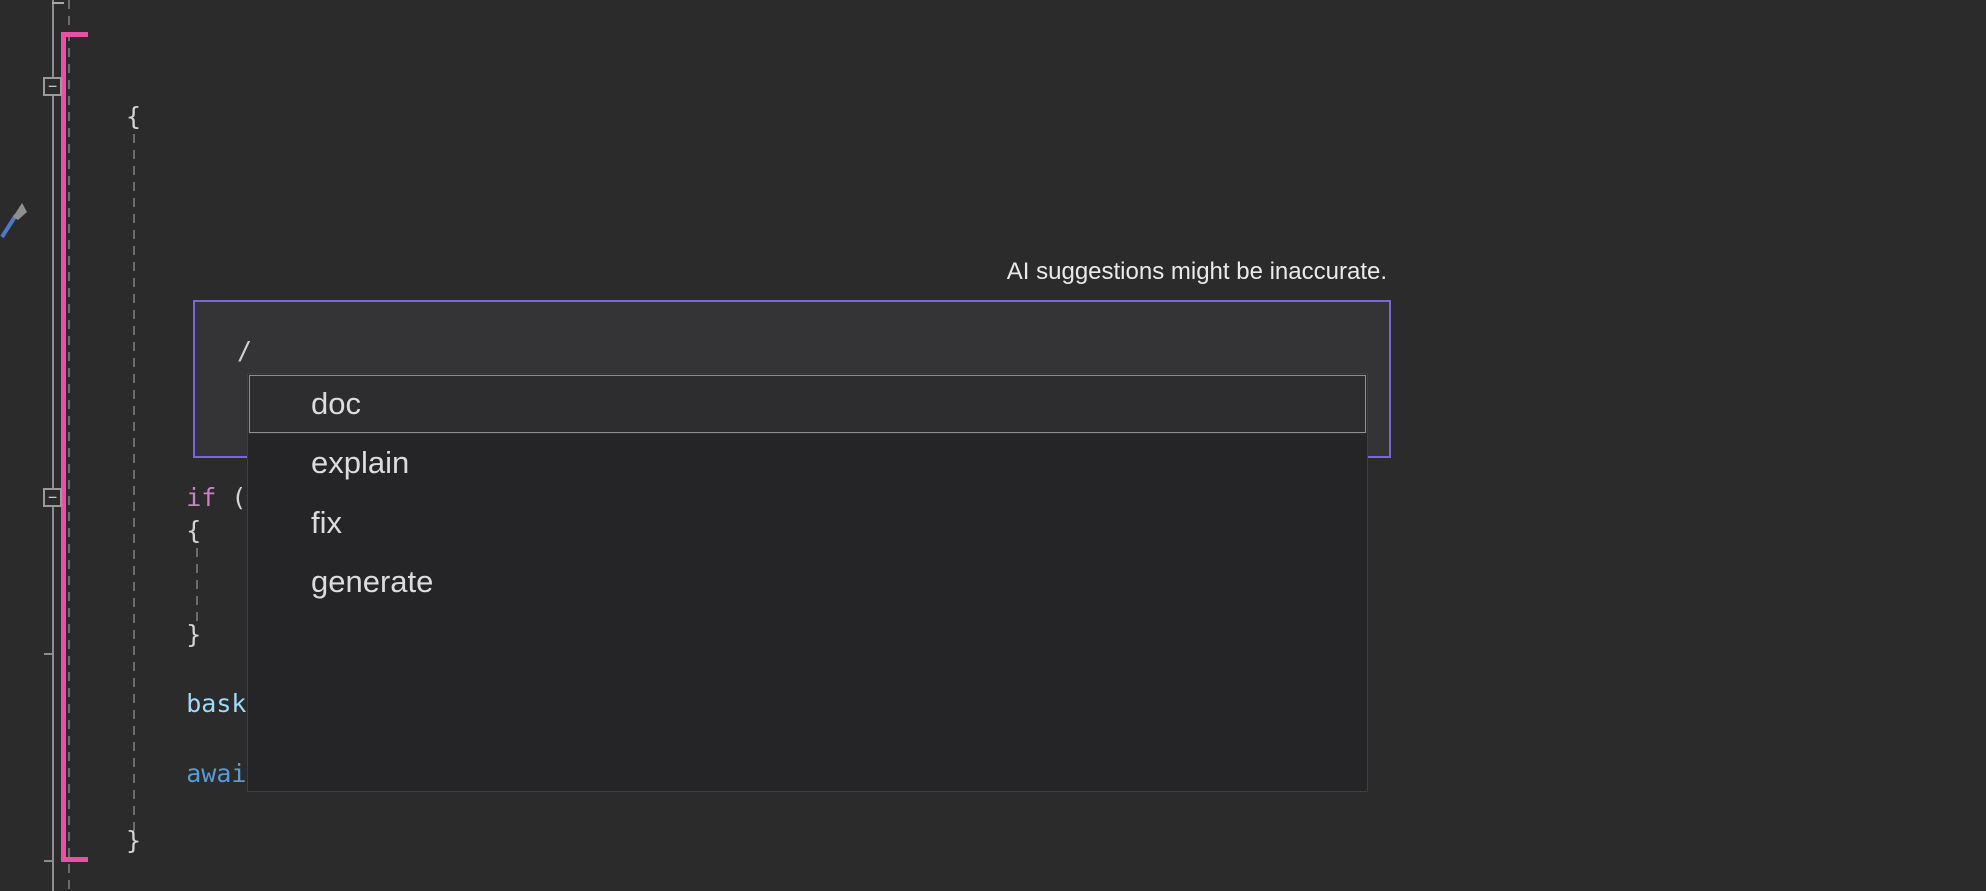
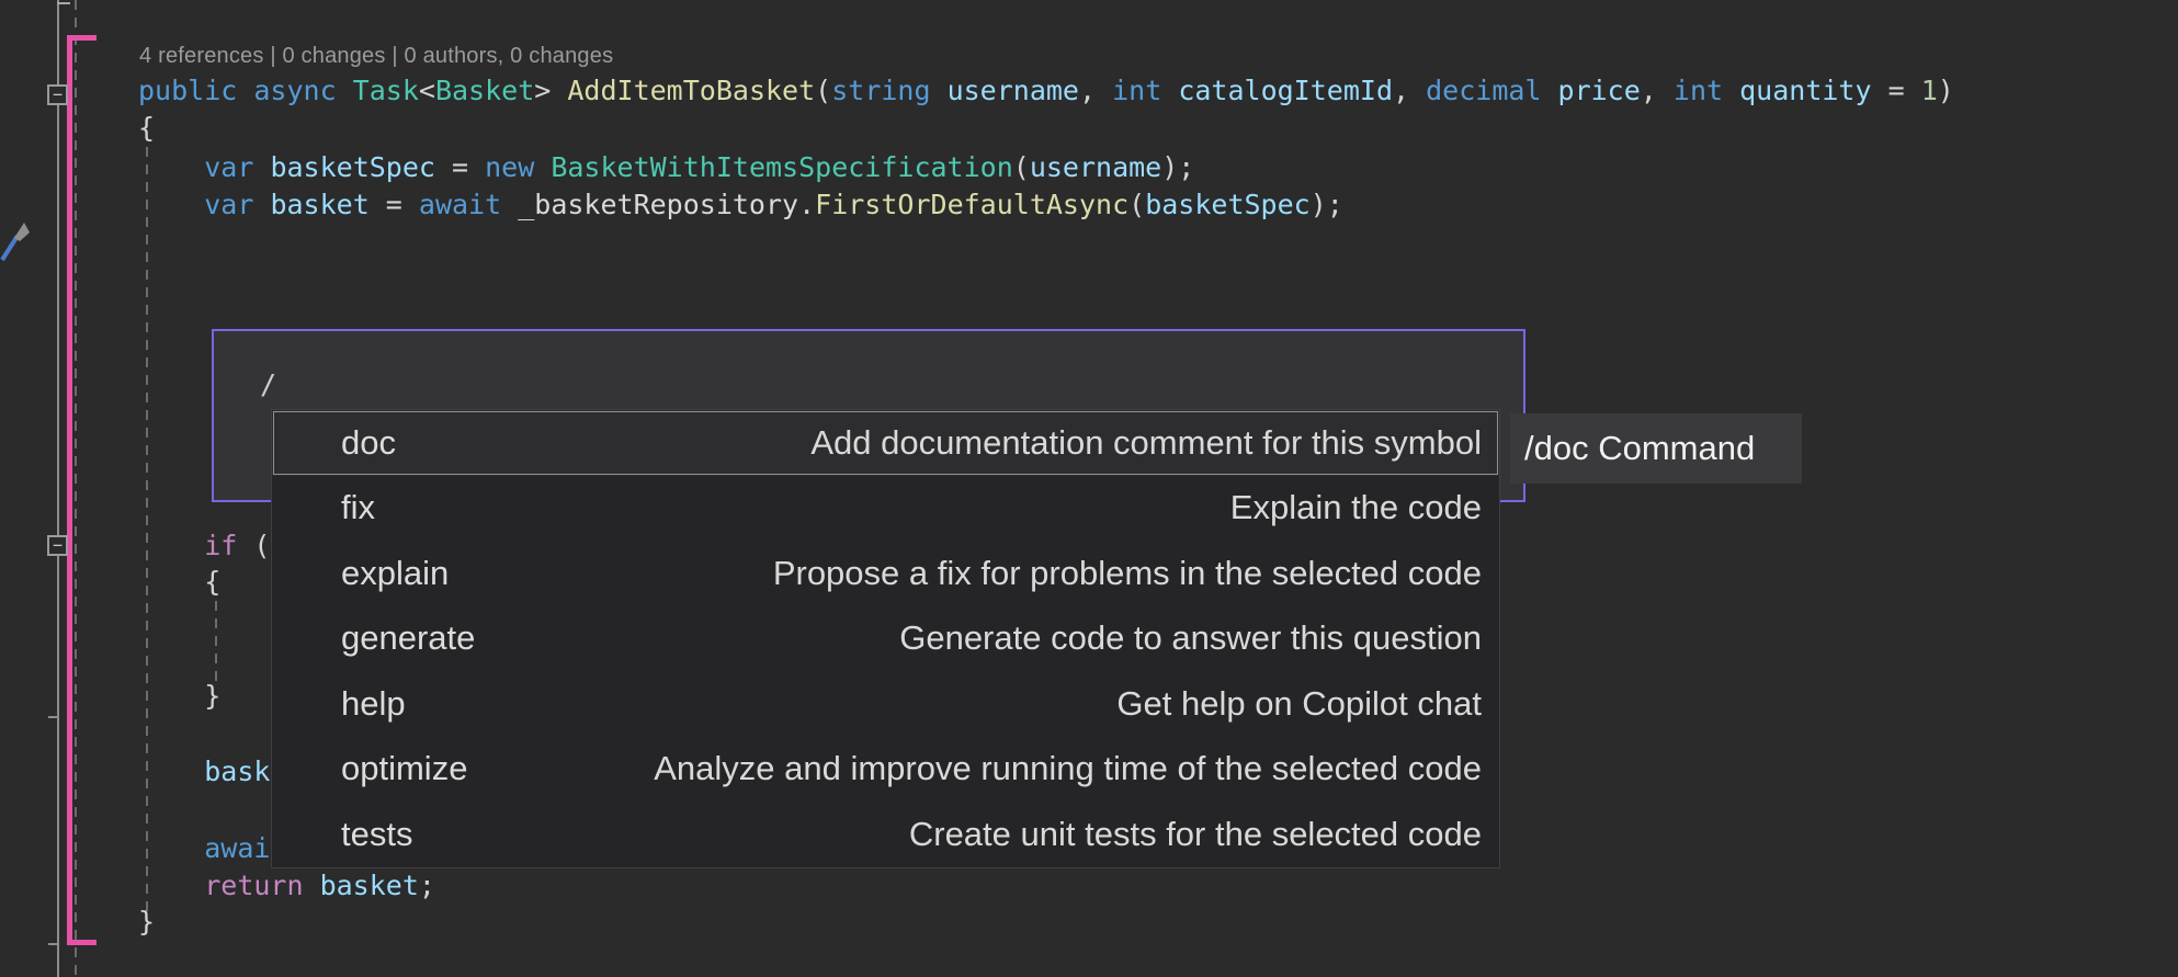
  −
  −
+ 4 references | 0 changes | 0 authors, 0 changes
+ public async Task<Basket> AddItemToBasket(string username, int catalogItemId, decimal price, int quantity = 1)
  {
+ var basketSpec = new BasketWithItemsSpecification(username);
+ var basket = await _basketRepository.FirstOrDefaultAsync(basketSpec);
  if (
  {
  }
  bask
  awai
+ return basket;
  }
- AI suggestions might be inaccurate.
  /
  doc
+ Add documentation comment for this symbol
- explain
+ fix
+ Explain the code
- fix
+ explain
+ Propose a fix for problems in the selected code
  generate
+ Generate code to answer this question
+ help
+ Get help on Copilot chat
+ optimize
+ Analyze and improve running time of the selected code
+ tests
+ Create unit tests for the selected code
+ /doc Command
